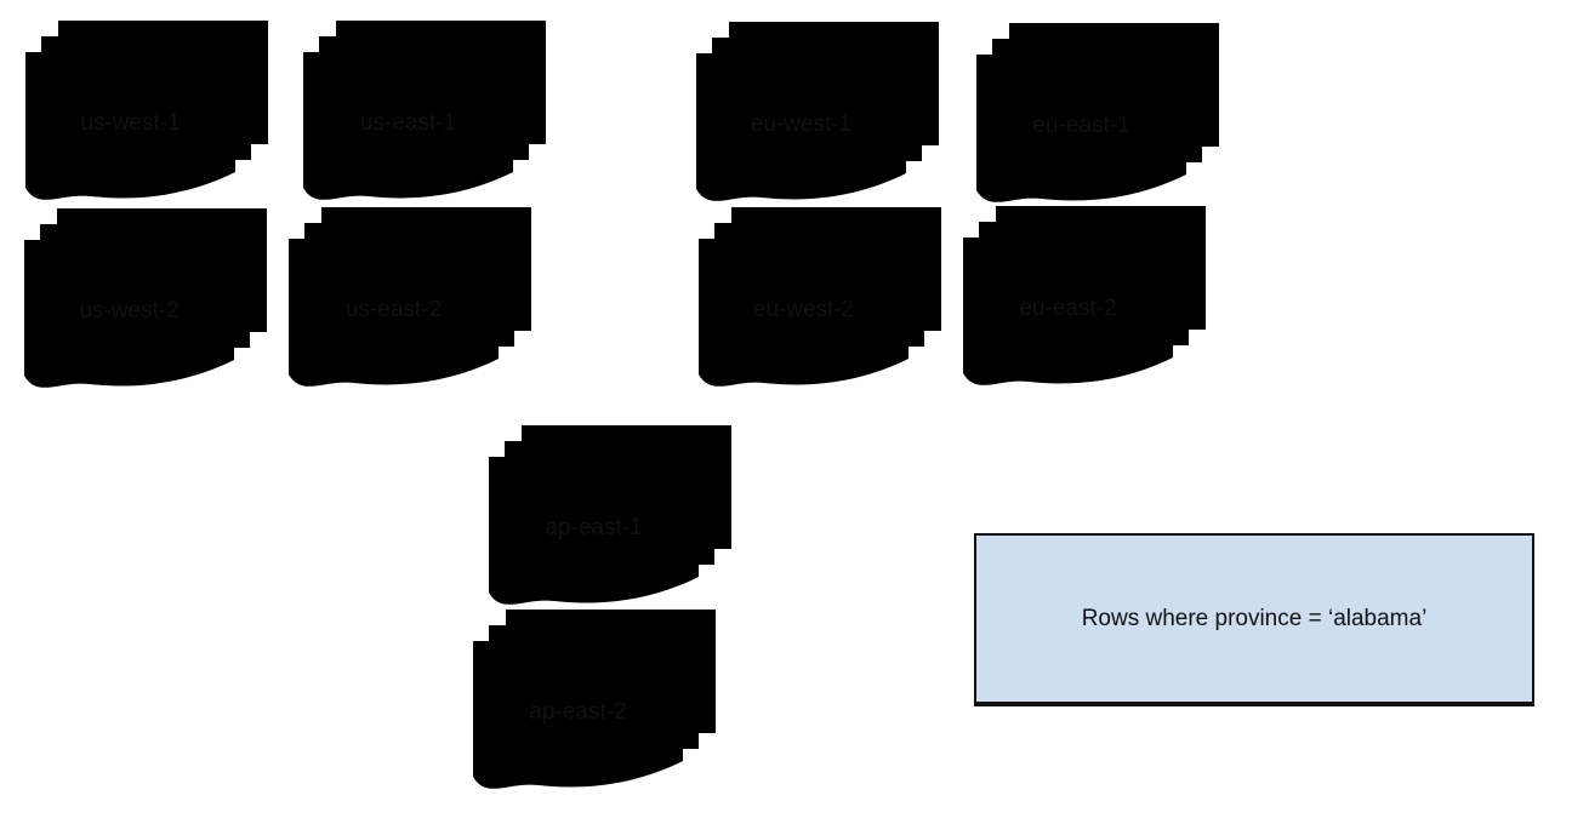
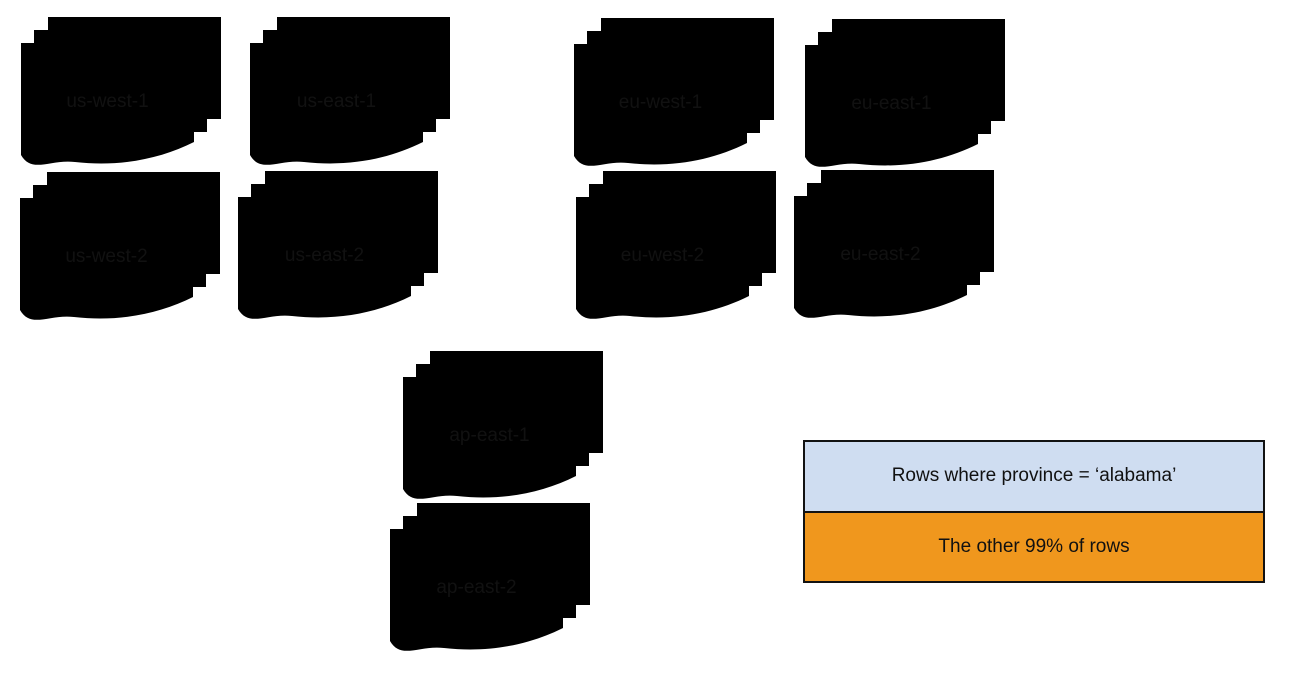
  Rows where province = ‘alabama’
+ The other 99% of rows
